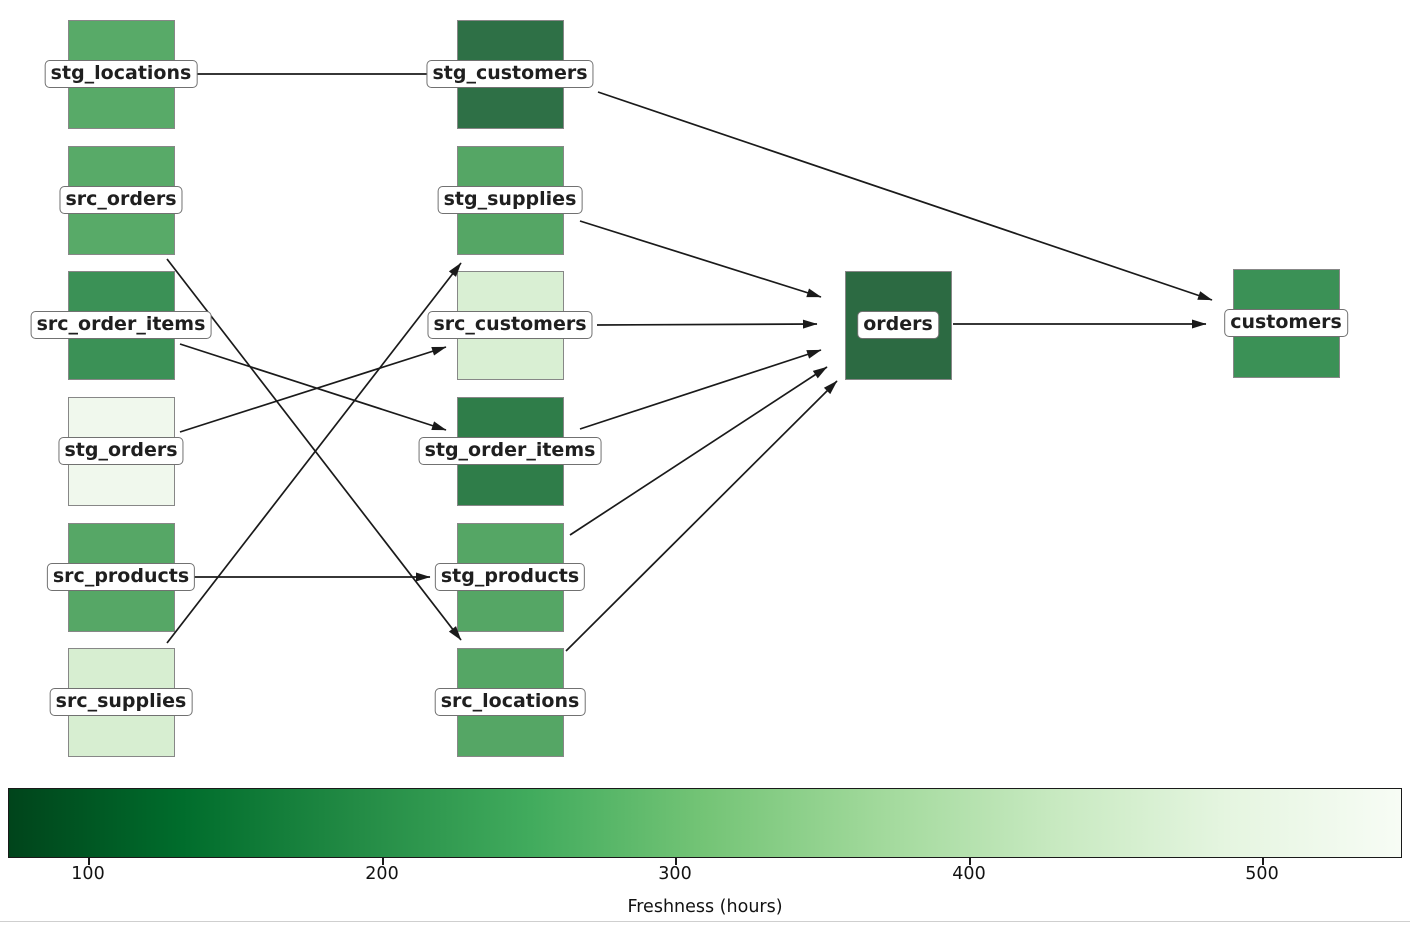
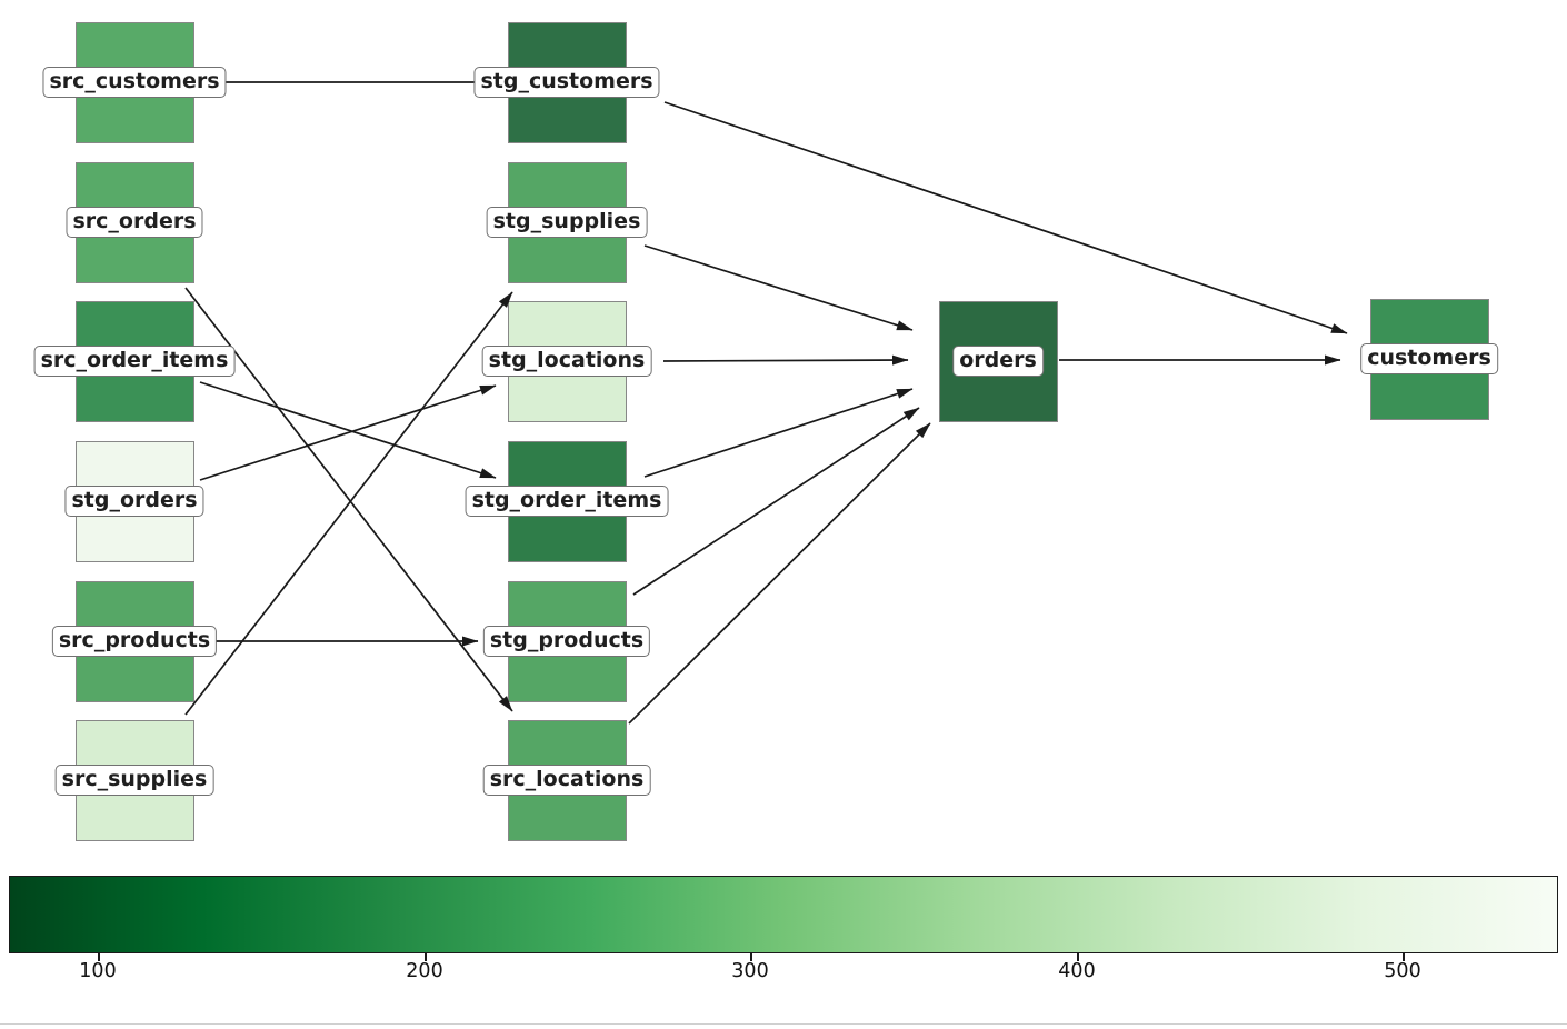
- stg_locations
+ src_customers
  src_orders
  src_order_items
  stg_orders
  src_products
  src_supplies
  stg_customers
  stg_supplies
- src_customers
+ stg_locations
  stg_order_items
  stg_products
  src_locations
  orders
  customers
  100
  200
  300
  400
  500
- Freshness (hours)
